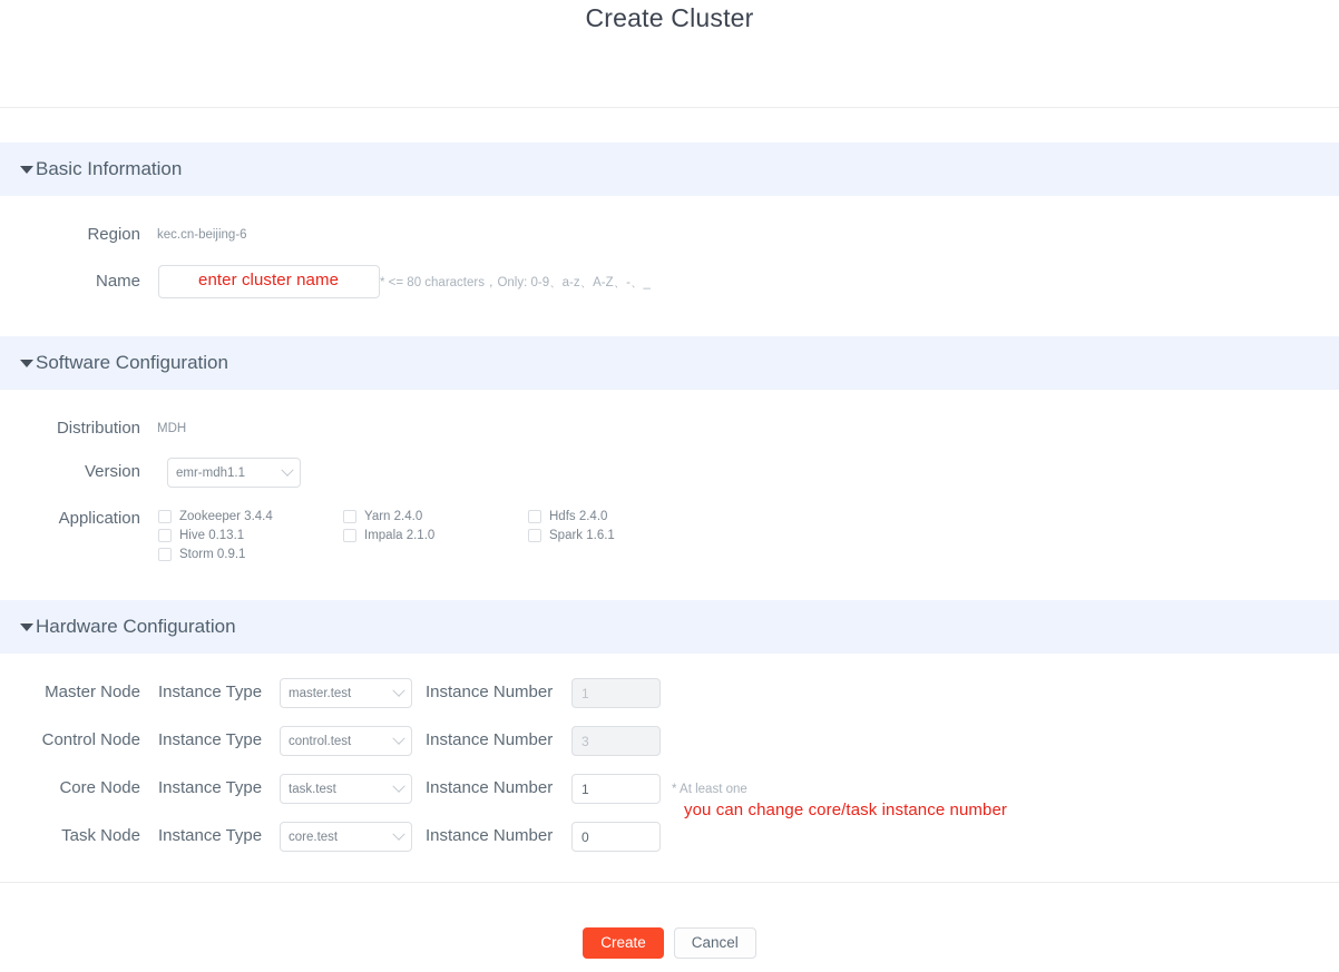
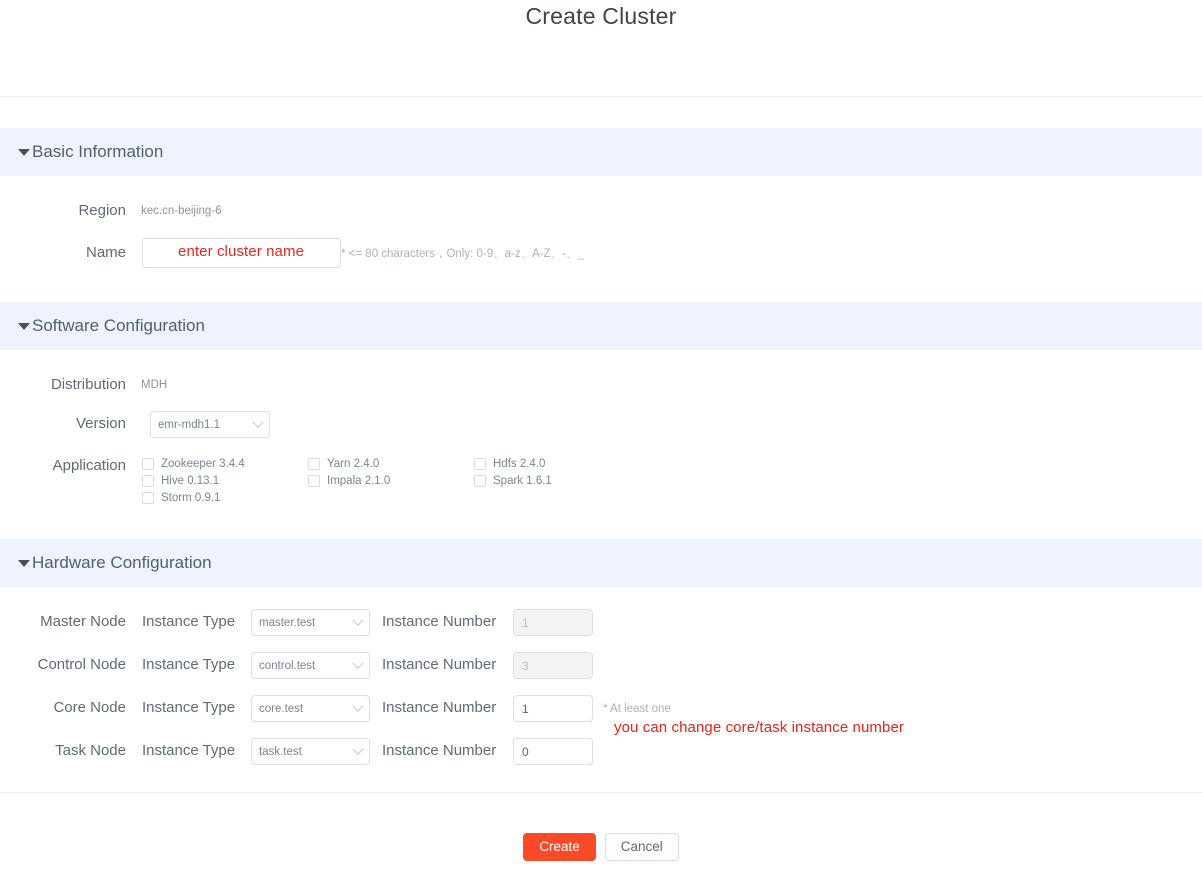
  Create Cluster
  Basic Information
  Region
  kec.cn-beijing-6
  Name
  enter cluster name
  * <= 80 characters，Only: 0-9、a-z、A-Z、-、_
  Software Configuration
  Distribution
  MDH
  Version
  emr-mdh1.1
  Application
  Zookeeper 3.4.4
  Yarn 2.4.0
  Hdfs 2.4.0
  Hive 0.13.1
  Impala 2.1.0
  Spark 1.6.1
  Storm 0.9.1
  Hardware Configuration
  Master Node
  Instance Type
  master.test
  Instance Number
  1
  Control Node
  Instance Type
  control.test
  Instance Number
  3
  Core Node
  Instance Type
- task.test
+ core.test
  Instance Number
  1
  Task Node
  Instance Type
- core.test
+ task.test
  Instance Number
  0
  * At least one
  you can change core/task instance number
  Create
  Cancel
